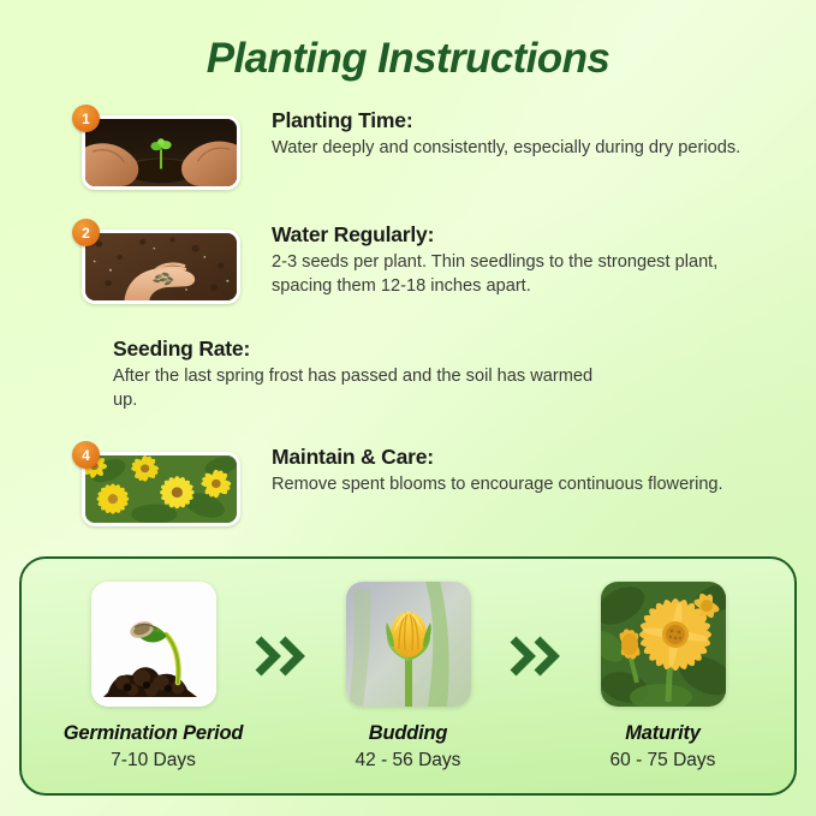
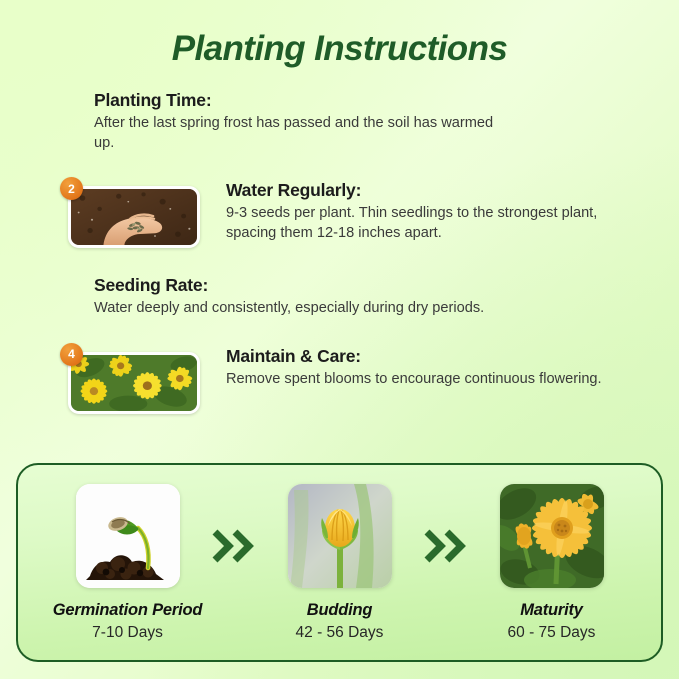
  Planting Instructions
- 1
  Planting Time:
- Water deeply and consistently, especially during dry periods.
+ After the last spring frost has passed and the soil has warmed up.
  2
  Water Regularly:
- 2-3 seeds per plant. Thin seedlings to the strongest plant, spacing them 12-18 inches apart.
+ 9-3 seeds per plant. Thin seedlings to the strongest plant, spacing them 12-18 inches apart.
  Seeding Rate:
- After the last spring frost has passed and the soil has warmed up.
+ Water deeply and consistently, especially during dry periods.
  4
  Maintain & Care:
  Remove spent blooms to encourage continuous flowering.
  Germination Period
  7-10 Days
  Budding
  42 - 56 Days
  Maturity
  60 - 75 Days
